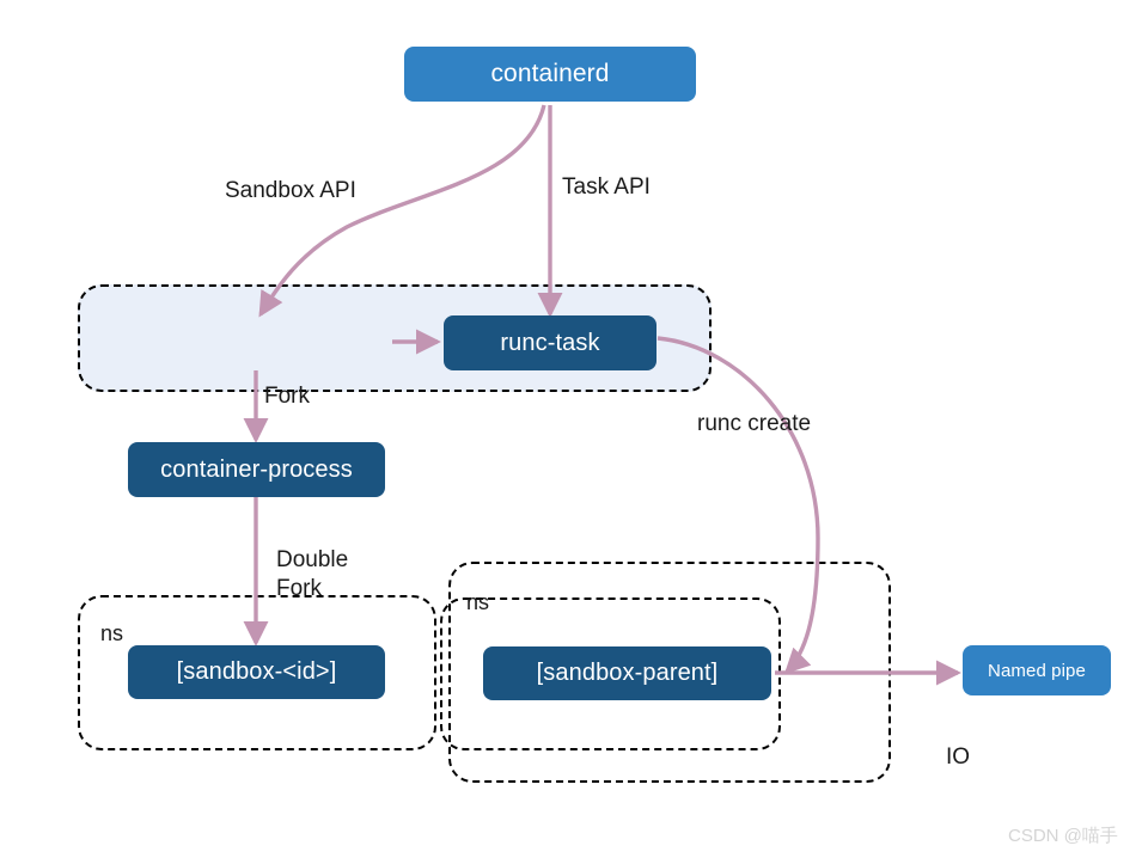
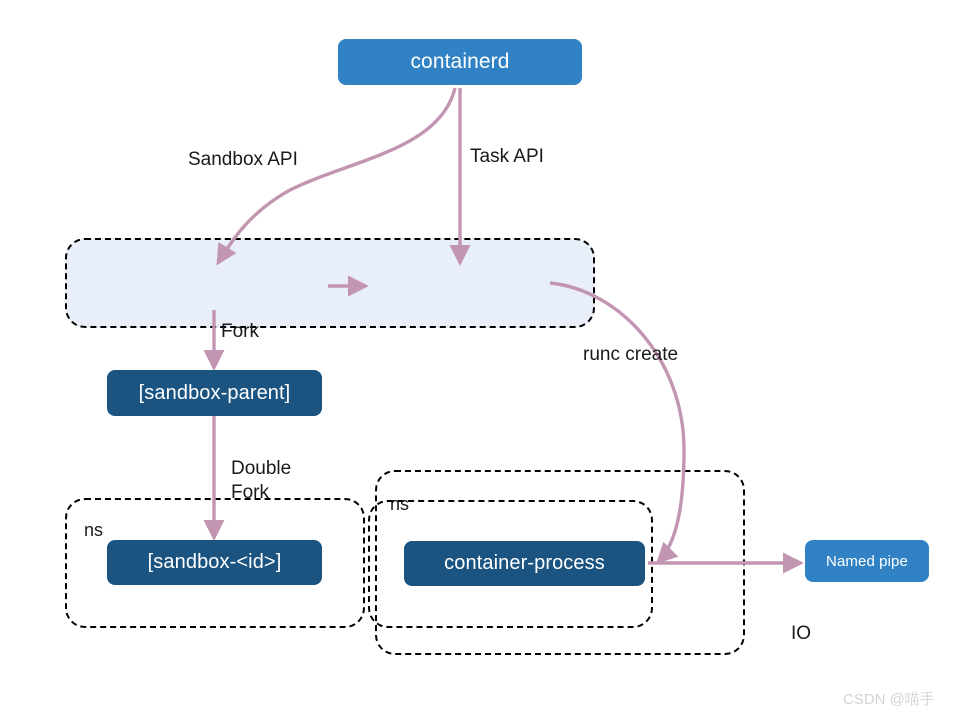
  containerd
- runc-task
- container-process
+ [sandbox-parent]
  [sandbox-<id>]
- [sandbox-parent]
+ container-process
  Named pipe
  Sandbox API
  Task API
  Fork
  Double
  Fork
  runc create
  IO
  ns
  ns
  CSDN @喵手
